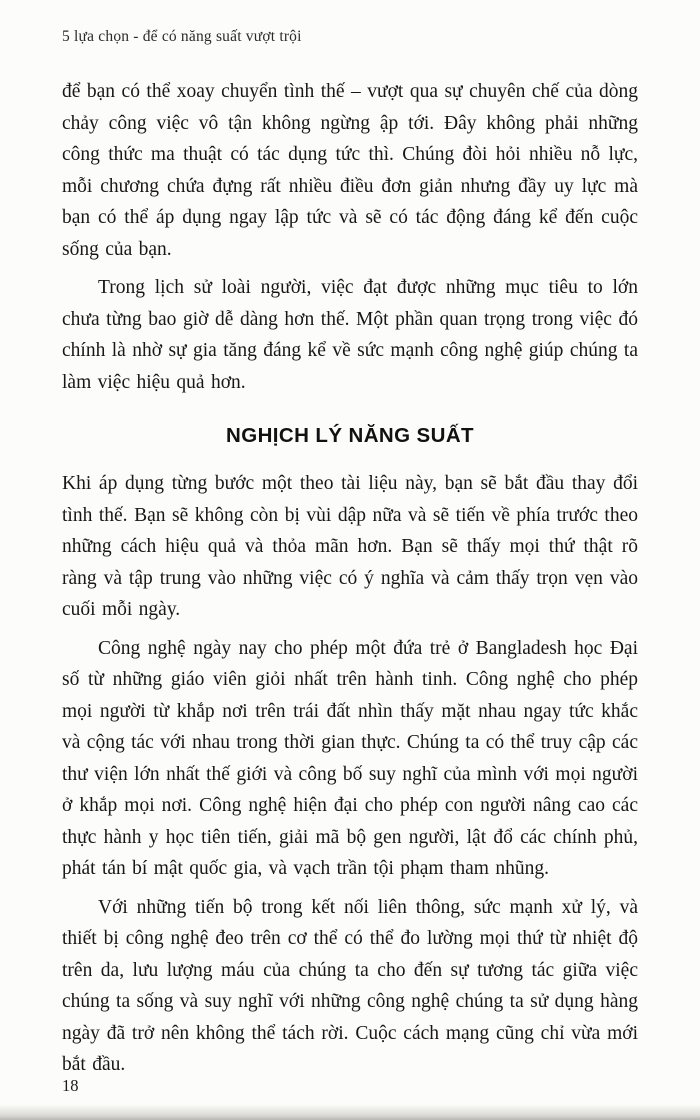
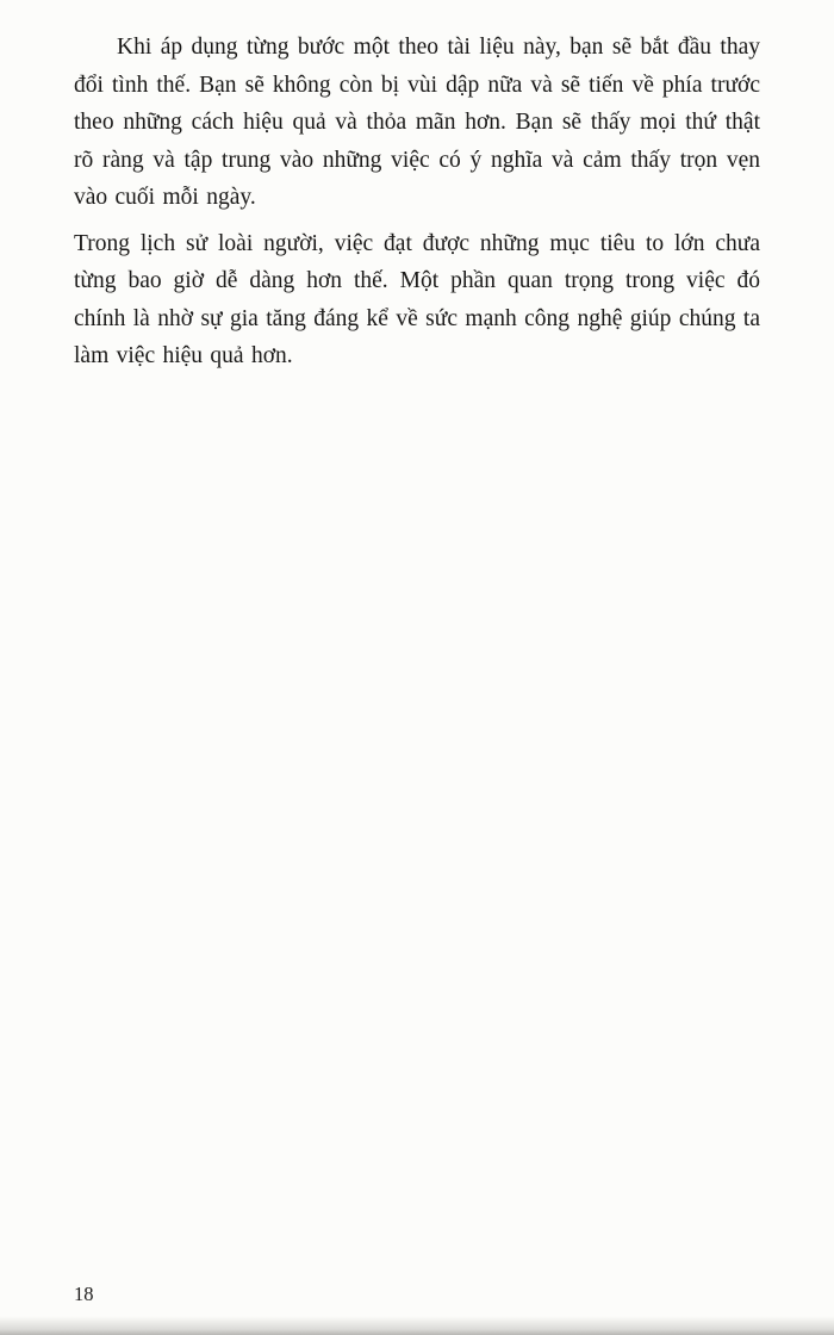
- 5 lựa chọn - để có năng suất vượt trội
- để bạn có thể xoay chuyển tình thế – vượt qua sự chuyên chế của dòng chảy công việc vô tận không ngừng ập tới. Đây không phải những công thức ma thuật có tác dụng tức thì. Chúng đòi hỏi nhiều nỗ lực, mỗi chương chứa đựng rất nhiều điều đơn giản nhưng đầy uy lực mà bạn có thể áp dụng ngay lập tức và sẽ có tác động đáng kể đến cuộc sống của bạn.
- Trong lịch sử loài người, việc đạt được những mục tiêu to lớn chưa từng bao giờ dễ dàng hơn thế. Một phần quan trọng trong việc đó chính là nhờ sự gia tăng đáng kể về sức mạnh công nghệ giúp chúng ta làm việc hiệu quả hơn.
+ Khi áp dụng từng bước một theo tài liệu này, bạn sẽ bắt đầu thay đổi tình thế. Bạn sẽ không còn bị vùi dập nữa và sẽ tiến về phía trước theo những cách hiệu quả và thỏa mãn hơn. Bạn sẽ thấy mọi thứ thật rõ ràng và tập trung vào những việc có ý nghĩa và cảm thấy trọn vẹn vào cuối mỗi ngày.
- NGHỊCH LÝ NĂNG SUẤT
- Khi áp dụng từng bước một theo tài liệu này, bạn sẽ bắt đầu thay đổi tình thế. Bạn sẽ không còn bị vùi dập nữa và sẽ tiến về phía trước theo những cách hiệu quả và thỏa mãn hơn. Bạn sẽ thấy mọi thứ thật rõ ràng và tập trung vào những việc có ý nghĩa và cảm thấy trọn vẹn vào cuối mỗi ngày.
+ Trong lịch sử loài người, việc đạt được những mục tiêu to lớn chưa từng bao giờ dễ dàng hơn thế. Một phần quan trọng trong việc đó chính là nhờ sự gia tăng đáng kể về sức mạnh công nghệ giúp chúng ta làm việc hiệu quả hơn.
- Công nghệ ngày nay cho phép một đứa trẻ ở Bangladesh học Đại số từ những giáo viên giỏi nhất trên hành tinh. Công nghệ cho phép mọi người từ khắp nơi trên trái đất nhìn thấy mặt nhau ngay tức khắc và cộng tác với nhau trong thời gian thực. Chúng ta có thể truy cập các thư viện lớn nhất thế giới và công bố suy nghĩ của mình với mọi người ở khắp mọi nơi. Công nghệ hiện đại cho phép con người nâng cao các thực hành y học tiên tiến, giải mã bộ gen người, lật đổ các chính phủ, phát tán bí mật quốc gia, và vạch trần tội phạm tham nhũng.
- Với những tiến bộ trong kết nối liên thông, sức mạnh xử lý, và thiết bị công nghệ đeo trên cơ thể có thể đo lường mọi thứ từ nhiệt độ trên da, lưu lượng máu của chúng ta cho đến sự tương tác giữa việc chúng ta sống và suy nghĩ với những công nghệ chúng ta sử dụng hàng ngày đã trở nên không thể tách rời. Cuộc cách mạng cũng chỉ vừa mới bắt đầu.
  18
